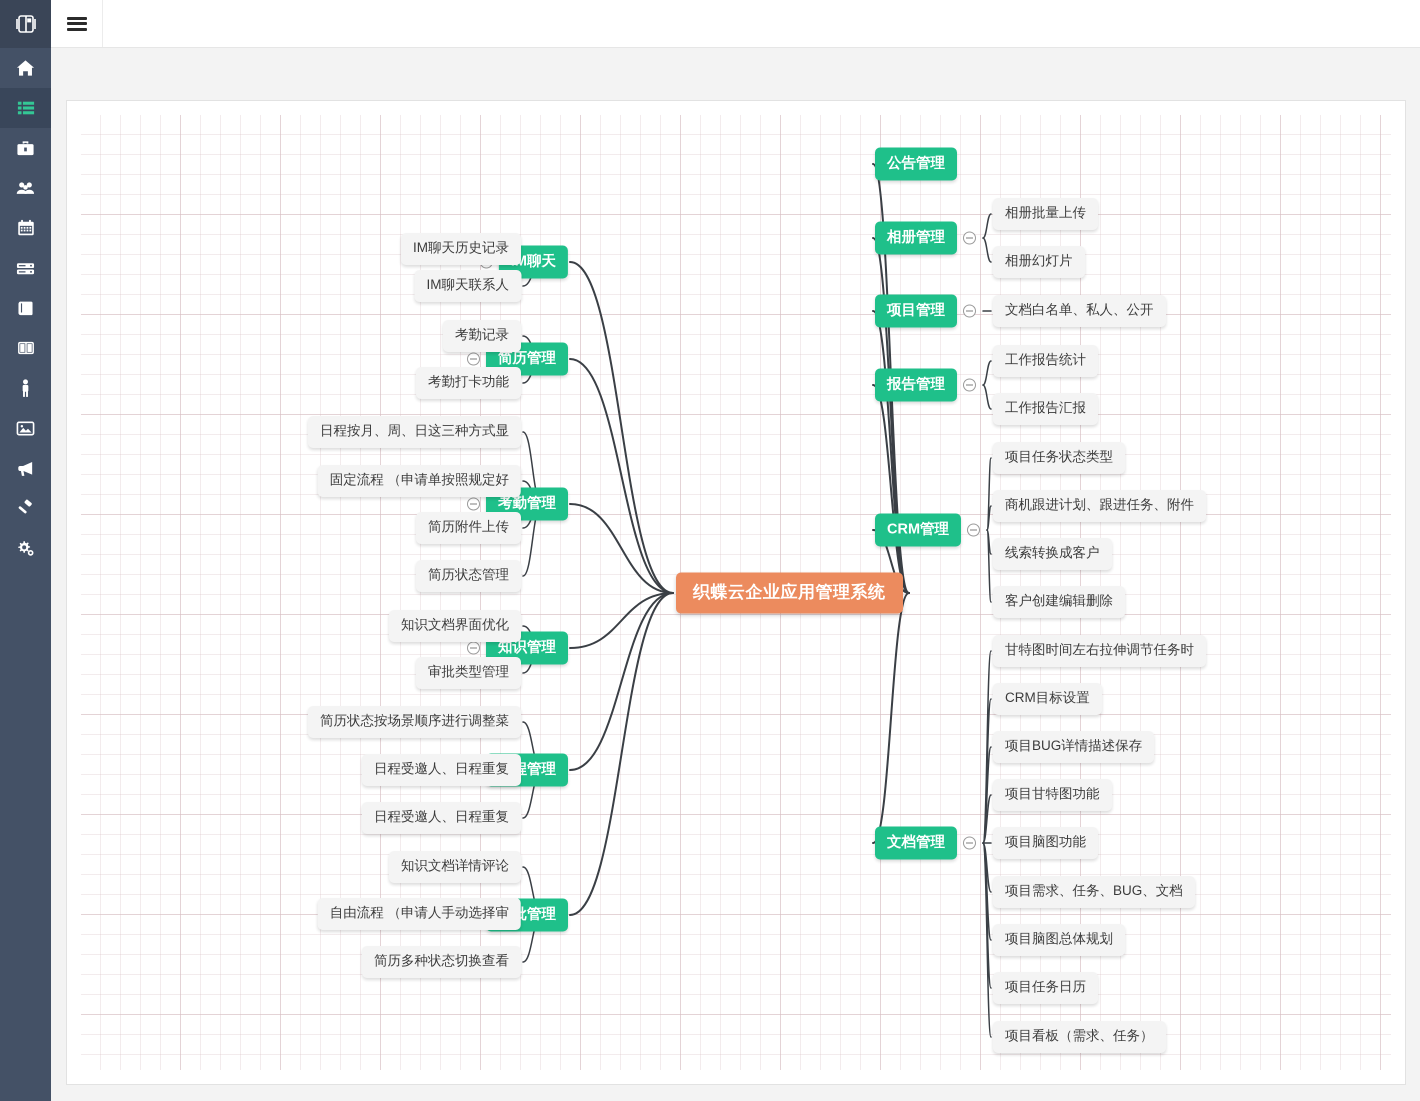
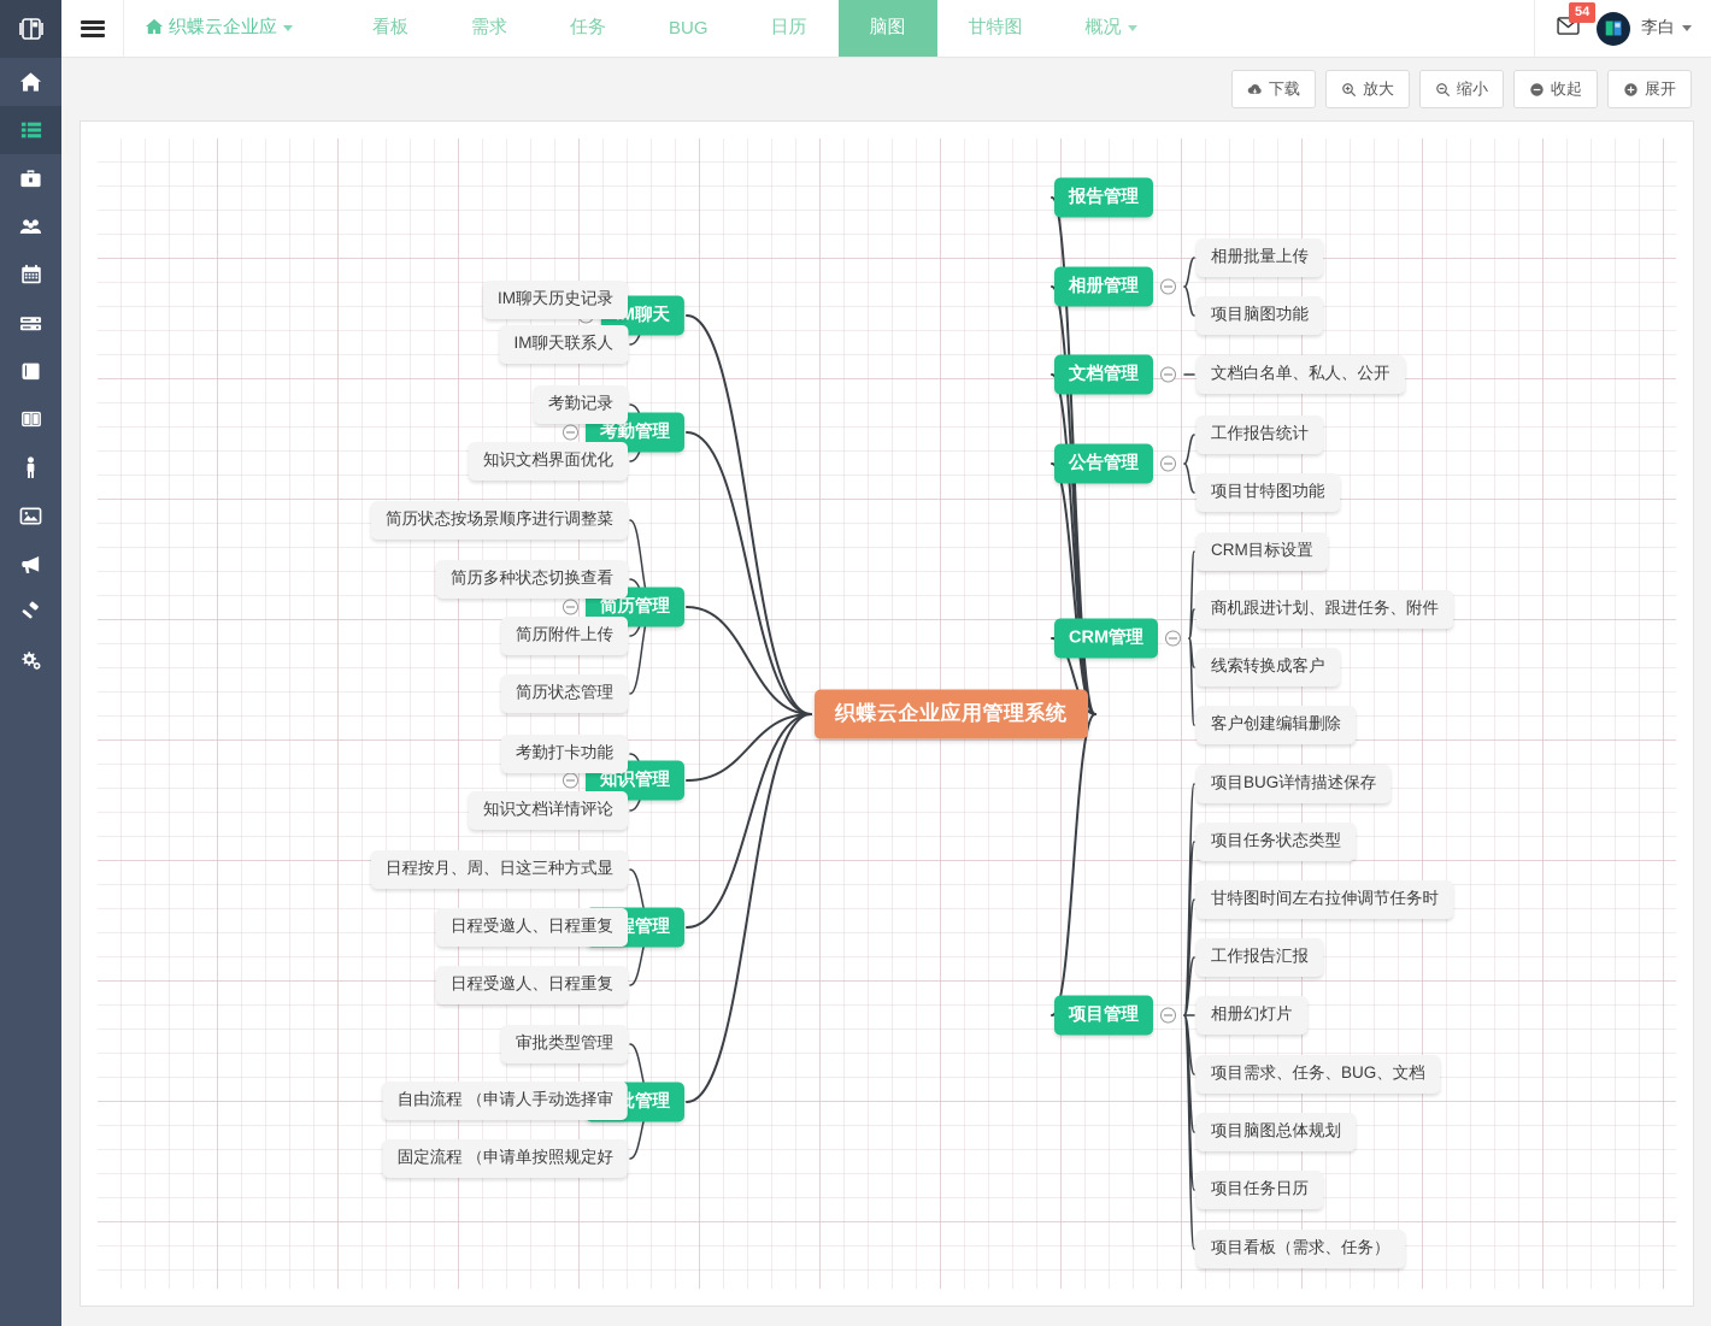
+ 织蝶云企业应
+ 看板
+ 需求
+ 任务
+ BUG
+ 日历
+ 脑图
+ 甘特图
+ 概况
+ 54
+ 李白
+ 下载
+ 放大
+ 缩小
+ 收起
+ 展开
  织蝶云企业应用管理系统
  M聊天
  IM聊天历史记录
  IM聊天联系人
- 简历管理
+ 考勤管理
  考勤记录
- 考勤打卡功能
+ 知识文档界面优化
- 考勤管理
+ 简历管理
- 日程按月、周、日这三种方式显
+ 简历状态按场景顺序进行调整菜
- 固定流程 （申请单按照规定好
+ 简历多种状态切换查看
  简历附件上传
  简历状态管理
  知识管理
- 知识文档界面优化
+ 考勤打卡功能
- 审批类型管理
+ 知识文档详情评论
- 简历状态按场景顺序进行调整菜
+ 日程按月、周、日这三种方式显
  日程受邀人、日程重复
  日程受邀人、日程重复
- 知识文档详情评论
+ 审批类型管理
  自由流程 （申请人手动选择审
- 简历多种状态切换查看
+ 固定流程 （申请单按照规定好
- 公告管理
+ 报告管理
  相册管理
  相册批量上传
- 相册幻灯片
+ 项目脑图功能
- 项目管理
+ 文档管理
  文档白名单、私人、公开
- 报告管理
+ 公告管理
  工作报告统计
- 工作报告汇报
+ 项目甘特图功能
  CRM管理
- 项目任务状态类型
+ CRM目标设置
  商机跟进计划、跟进任务、附件
  线索转换成客户
  客户创建编辑删除
- 文档管理
+ 项目管理
- 甘特图时间左右拉伸调节任务时
+ 项目BUG详情描述保存
- CRM目标设置
+ 项目任务状态类型
- 项目BUG详情描述保存
+ 甘特图时间左右拉伸调节任务时
- 项目甘特图功能
+ 工作报告汇报
- 项目脑图功能
+ 相册幻灯片
  项目需求、任务、BUG、文档
  项目脑图总体规划
  项目任务日历
  项目看板（需求、任务）
